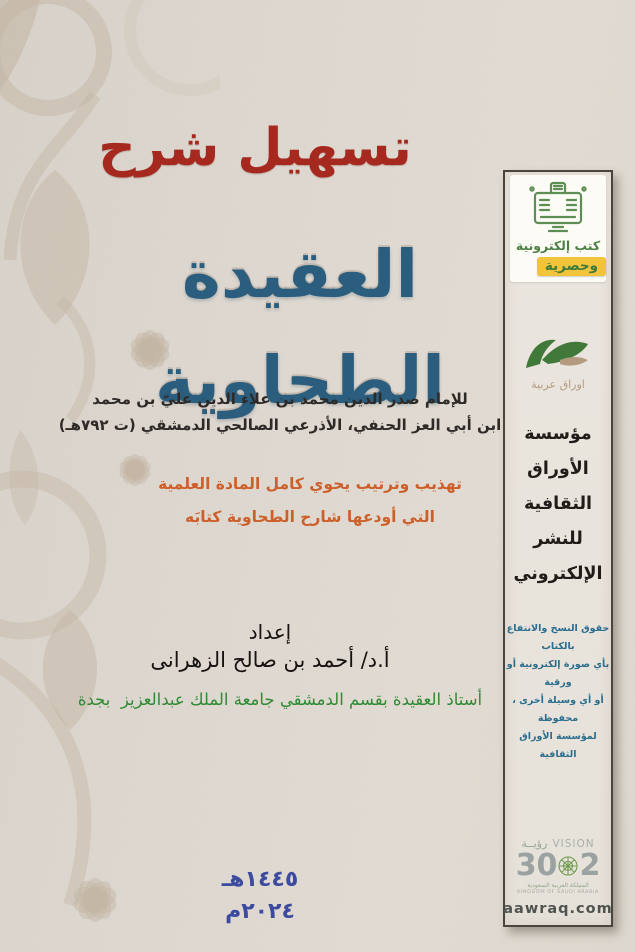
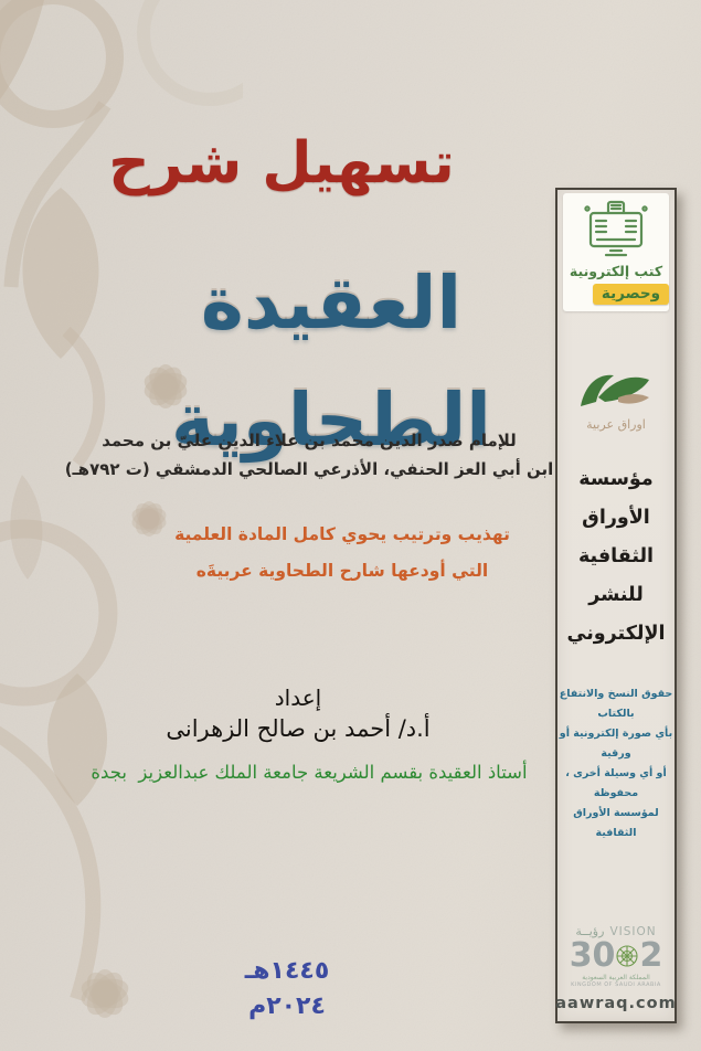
  تسهيل شرح
  العقيدة الطحاوية
  للإمام صدر الدين محمد بن علاء الدين عليّ بن محمد
  ابن أبي العز الحنفي، الأذرعي الصالحي الدمشقي (ت ٧٩٢هـ)
  تهذيب وترتيب يحوي كامل المادة العلمية
- التي أودعها شارح الطحاوية كتابَه
+ التي أودعها شارح الطحاوية عربيةَه
  إعداد
  أ.د/ أحمد بن صالح الزهرانى
- أستاذ العقيدة بقسم الدمشقي جامعة الملك عبدالعزيز بجدة
+ أستاذ العقيدة بقسم الشريعة جامعة الملك عبدالعزيز بجدة
  ١٤٤٥هـ
  ٢٠٢٤م
  كتب إلكترونية
  وحصرية
  اوراق عربية
  مؤسسة
  الأوراق
  الثقافية
  للنشر
  الإلكتروني
  حقوق النسخ والانتفاع بالكتاب
  بأي صورة إلكترونية أو ورقية
  أو أي وسيلة أخرى ، محفوظة
  لمؤسسة الأوراق الثقافية
  VISION
  رؤيــة
  2
  30
  aawraq.com
